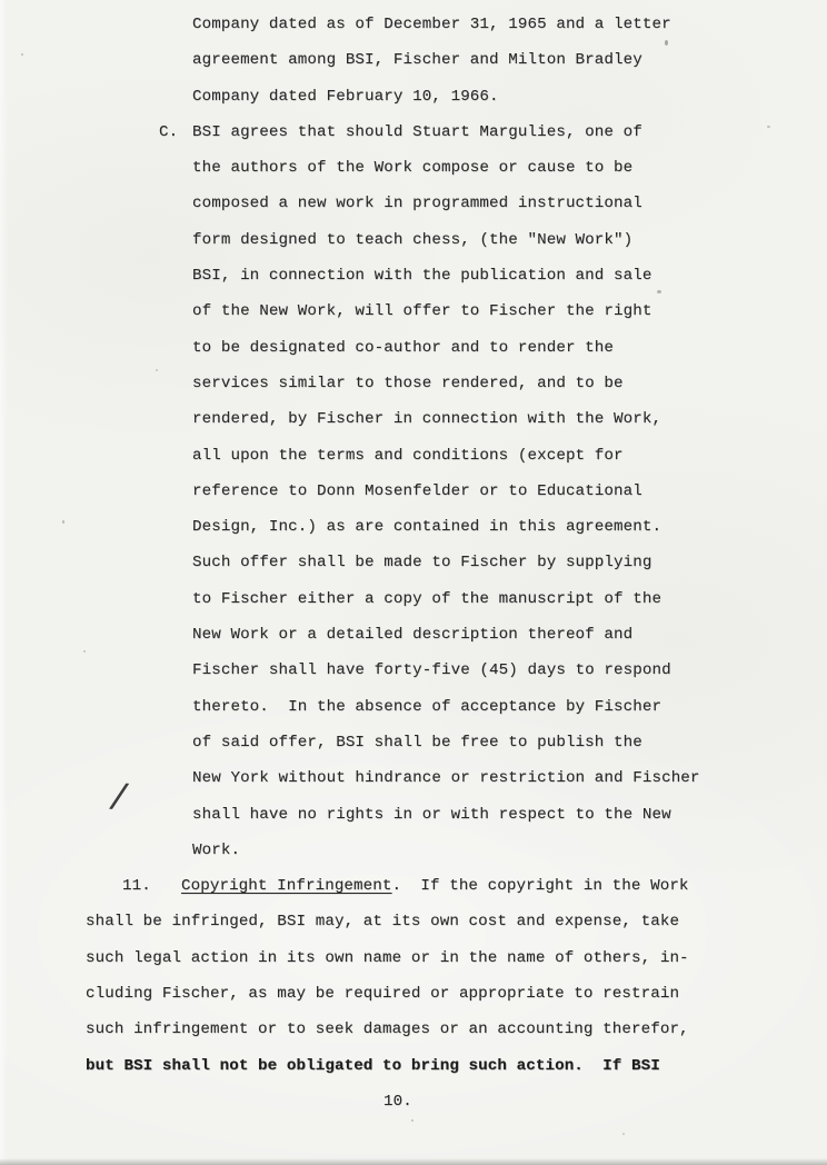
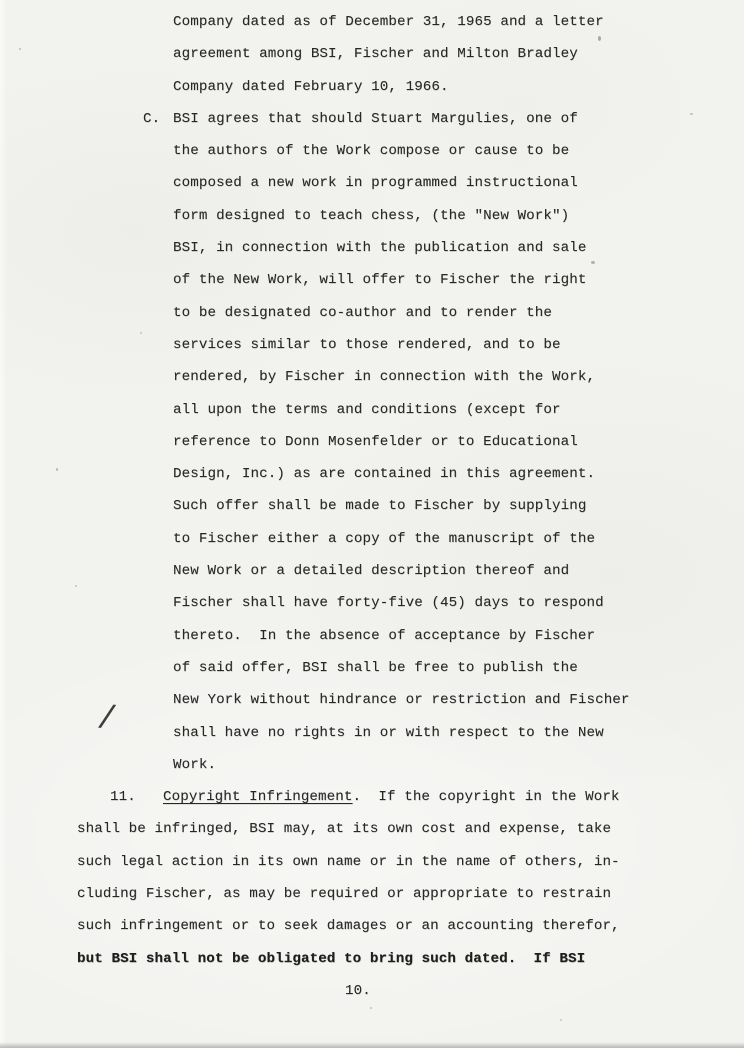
  Company dated as of December 31, 1965 and a letter
  agreement among BSI, Fischer and Milton Bradley
  Company dated February 10, 1966.
  C.
  BSI agrees that should Stuart Margulies, one of
  the authors of the Work compose or cause to be
  composed a new work in programmed instructional
  form designed to teach chess, (the "New Work")
  BSI, in connection with the publication and sale
  of the New Work, will offer to Fischer the right
  to be designated co-author and to render the
  services similar to those rendered, and to be
  rendered, by Fischer in connection with the Work,
  all upon the terms and conditions (except for
  reference to Donn Mosenfelder or to Educational
  Design, Inc.) as are contained in this agreement.
  Such offer shall be made to Fischer by supplying
  to Fischer either a copy of the manuscript of the
  New Work or a detailed description thereof and
  Fischer shall have forty-five (45) days to respond
  thereto. In the absence of acceptance by Fischer
  of said offer, BSI shall be free to publish the
  New York without hindrance or restriction and Fischer
  shall have no rights in or with respect to the New
  Work.
  11.
  Copyright Infringement. If the copyright in the Work
  shall be infringed, BSI may, at its own cost and expense, take
  such legal action in its own name or in the name of others, in-
  cluding Fischer, as may be required or appropriate to restrain
  such infringement or to seek damages or an accounting therefor,
- but BSI shall not be obligated to bring such action. If BSI
+ but BSI shall not be obligated to bring such dated. If BSI
  10.
